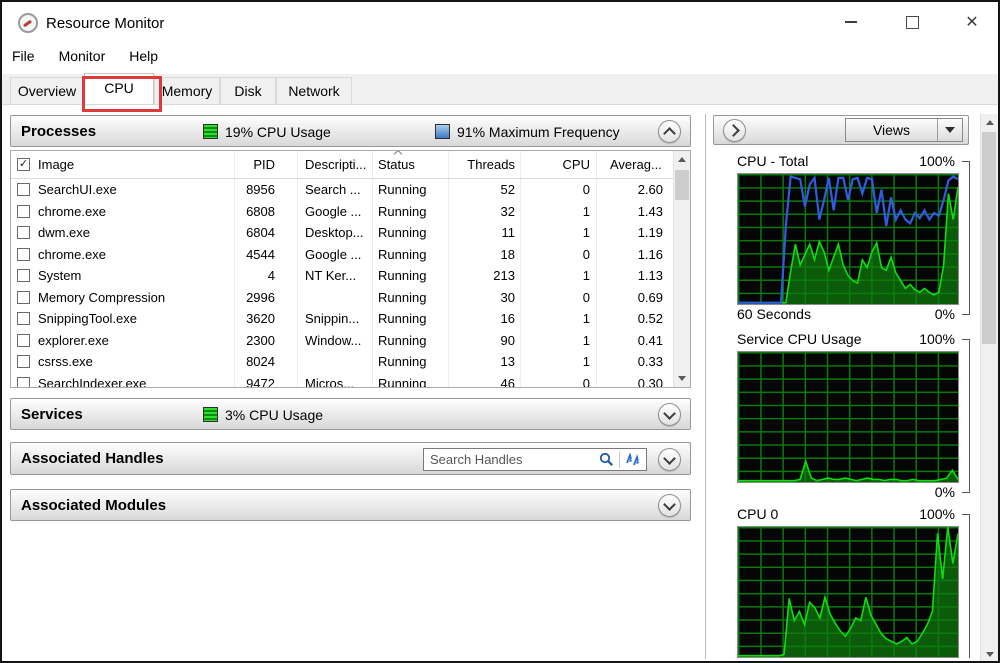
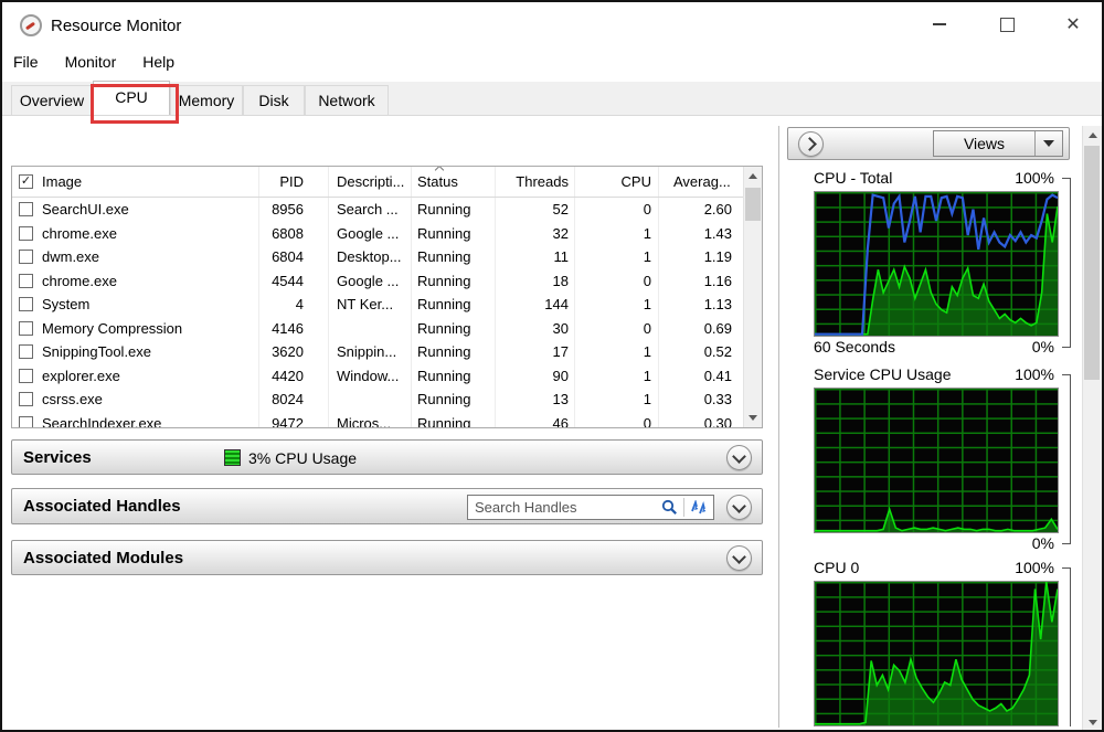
  Resource Monitor
  ✕
  File
  Monitor
  Help
  Overview
  CPU
  Memory
  Disk
  Network
- Processes
- 19% CPU Usage
- 91% Maximum Frequency
  ✓
  Image
  PID
  Descripti...
  Status
  Threads
  CPU
  Averag...
  SearchUI.exe
  8956
  Search ...
  Running
  52
  0
  2.60
  chrome.exe
  6808
  Google ...
  Running
  32
  1
  1.43
  dwm.exe
  6804
  Desktop...
  Running
  11
  1
  1.19
  chrome.exe
  4544
  Google ...
  Running
  18
  0
  1.16
  System
  4
  NT Ker...
  Running
- 213
+ 144
  1
  1.13
  Memory Compression
- 2996
+ 4146
  Running
  30
  0
  0.69
  SnippingTool.exe
  3620
  Snippin...
  Running
- 16
+ 17
  1
  0.52
  explorer.exe
- 2300
+ 4420
  Window...
  Running
  90
  1
  0.41
  csrss.exe
  8024
  Running
  13
  1
  0.33
  SearchIndexer.exe
  9472
  Micros...
  Running
  46
  0
  0.30
  Services
  3% CPU Usage
  Associated Handles
  Search Handles
  Associated Modules
  Views
  CPU - Total
  100%
  60 Seconds
  0%
  Service CPU Usage
  100%
  0%
  CPU 0
  100%
